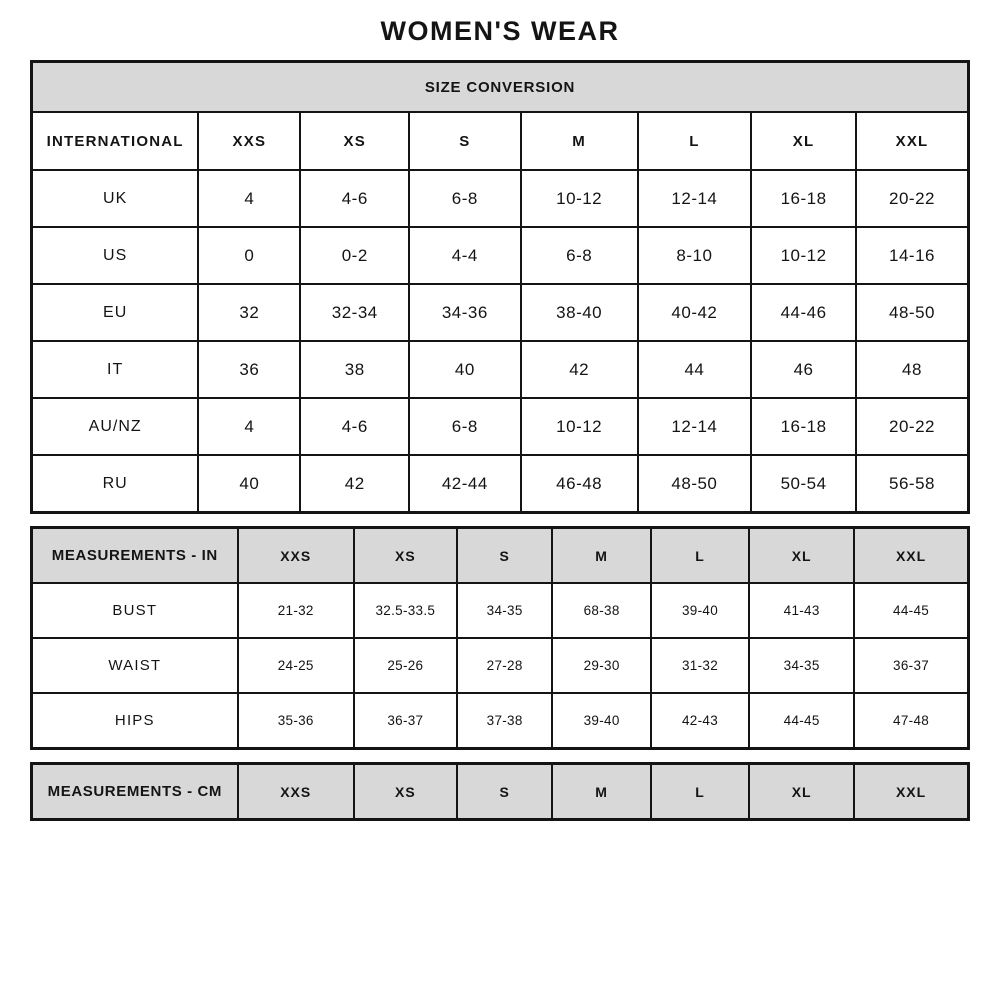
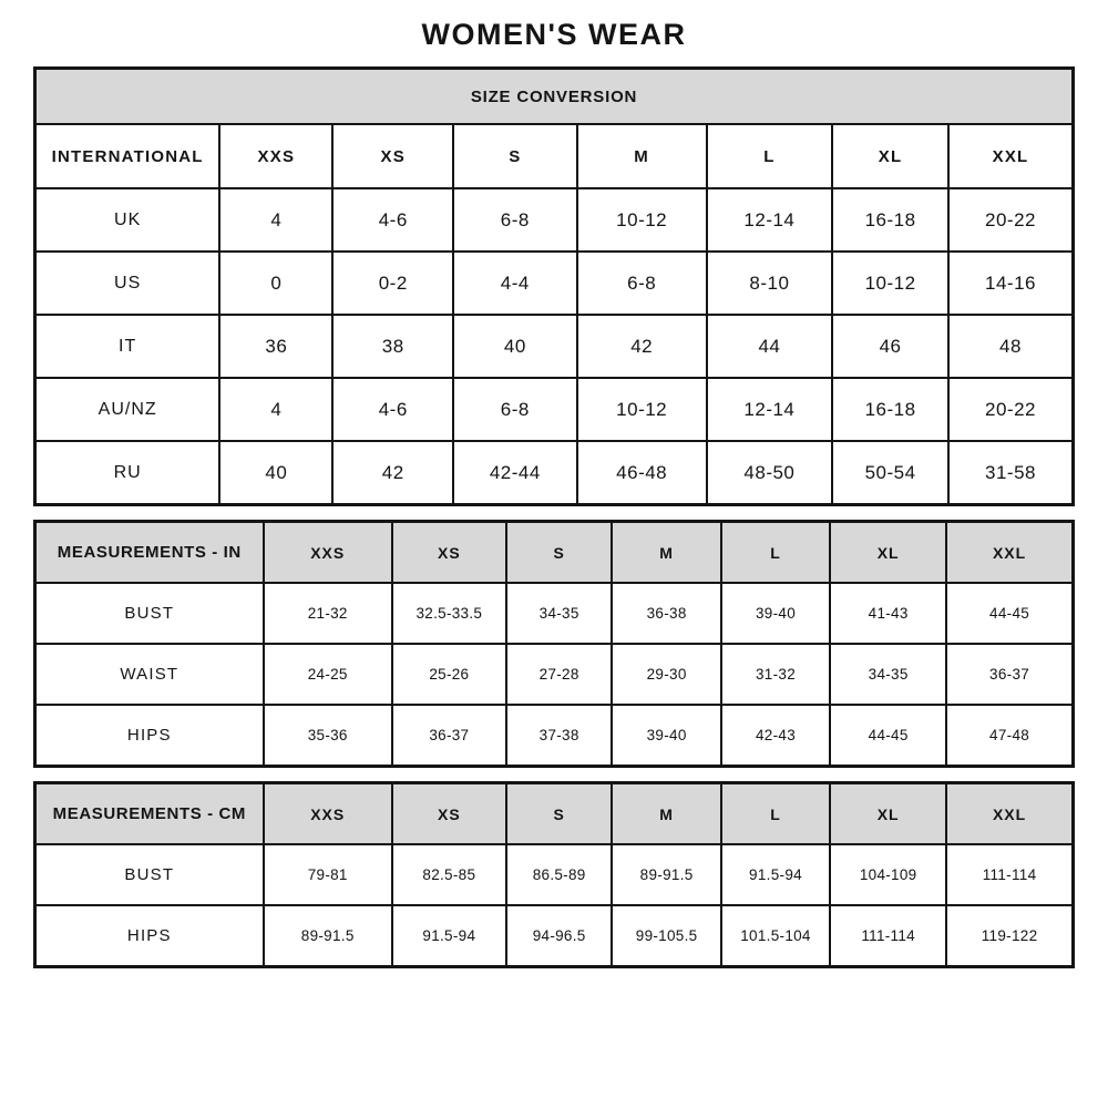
  WOMEN'S WEAR
  SIZE CONVERSION
  INTERNATIONAL	XXS	XS	S	M	L	XL	XXL
  UK	4	4-6	6-8	10-12	12-14	16-18	20-22
  US	0	0-2	4-4	6-8	8-10	10-12	14-16
- EU	32	32-34	34-36	38-40	40-42	44-46	48-50
  IT	36	38	40	42	44	46	48
  AU/NZ	4	4-6	6-8	10-12	12-14	16-18	20-22
- RU	40	42	42-44	46-48	48-50	50-54	56-58
+ RU	40	42	42-44	46-48	48-50	50-54	31-58
  MEASUREMENTS - IN	XXS	XS	S	M	L	XL	XXL
- BUST	21-32	32.5-33.5	34-35	68-38	39-40	41-43	44-45
+ BUST	21-32	32.5-33.5	34-35	36-38	39-40	41-43	44-45
  WAIST	24-25	25-26	27-28	29-30	31-32	34-35	36-37
  HIPS	35-36	36-37	37-38	39-40	42-43	44-45	47-48
  MEASUREMENTS - CM	XXS	XS	S	M	L	XL	XXL
+ BUST	79-81	82.5-85	86.5-89	89-91.5	91.5-94	104-109	111-114
+ HIPS	89-91.5	91.5-94	94-96.5	99-105.5	101.5-104	111-114	119-122
